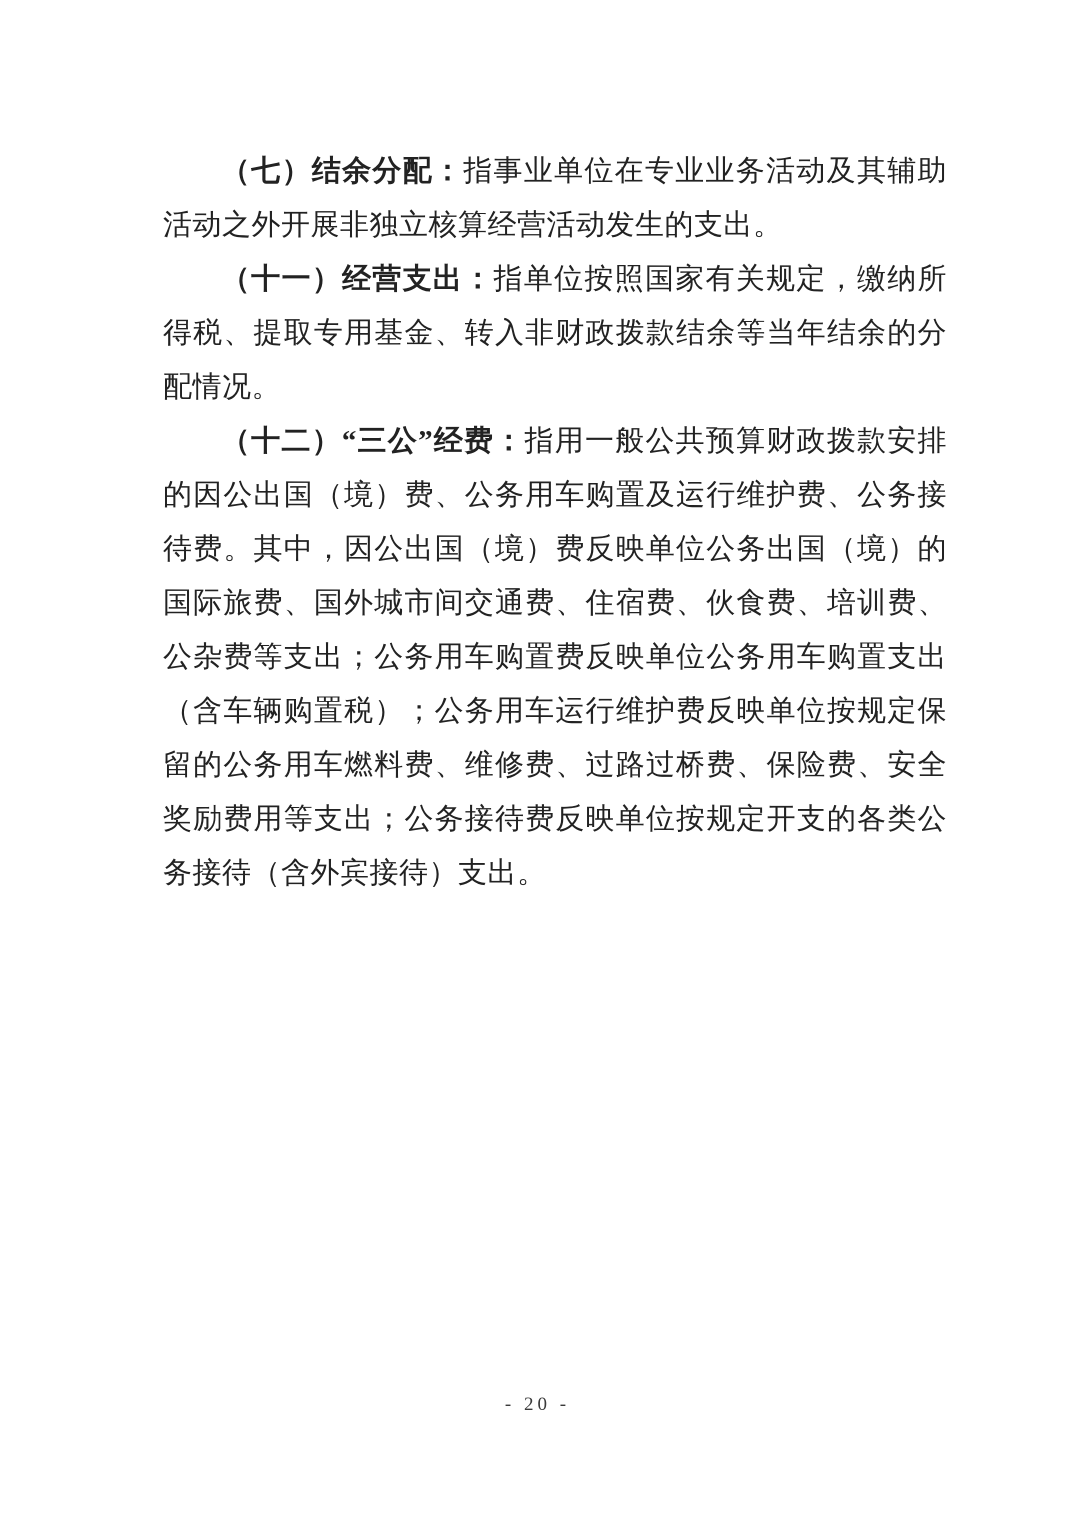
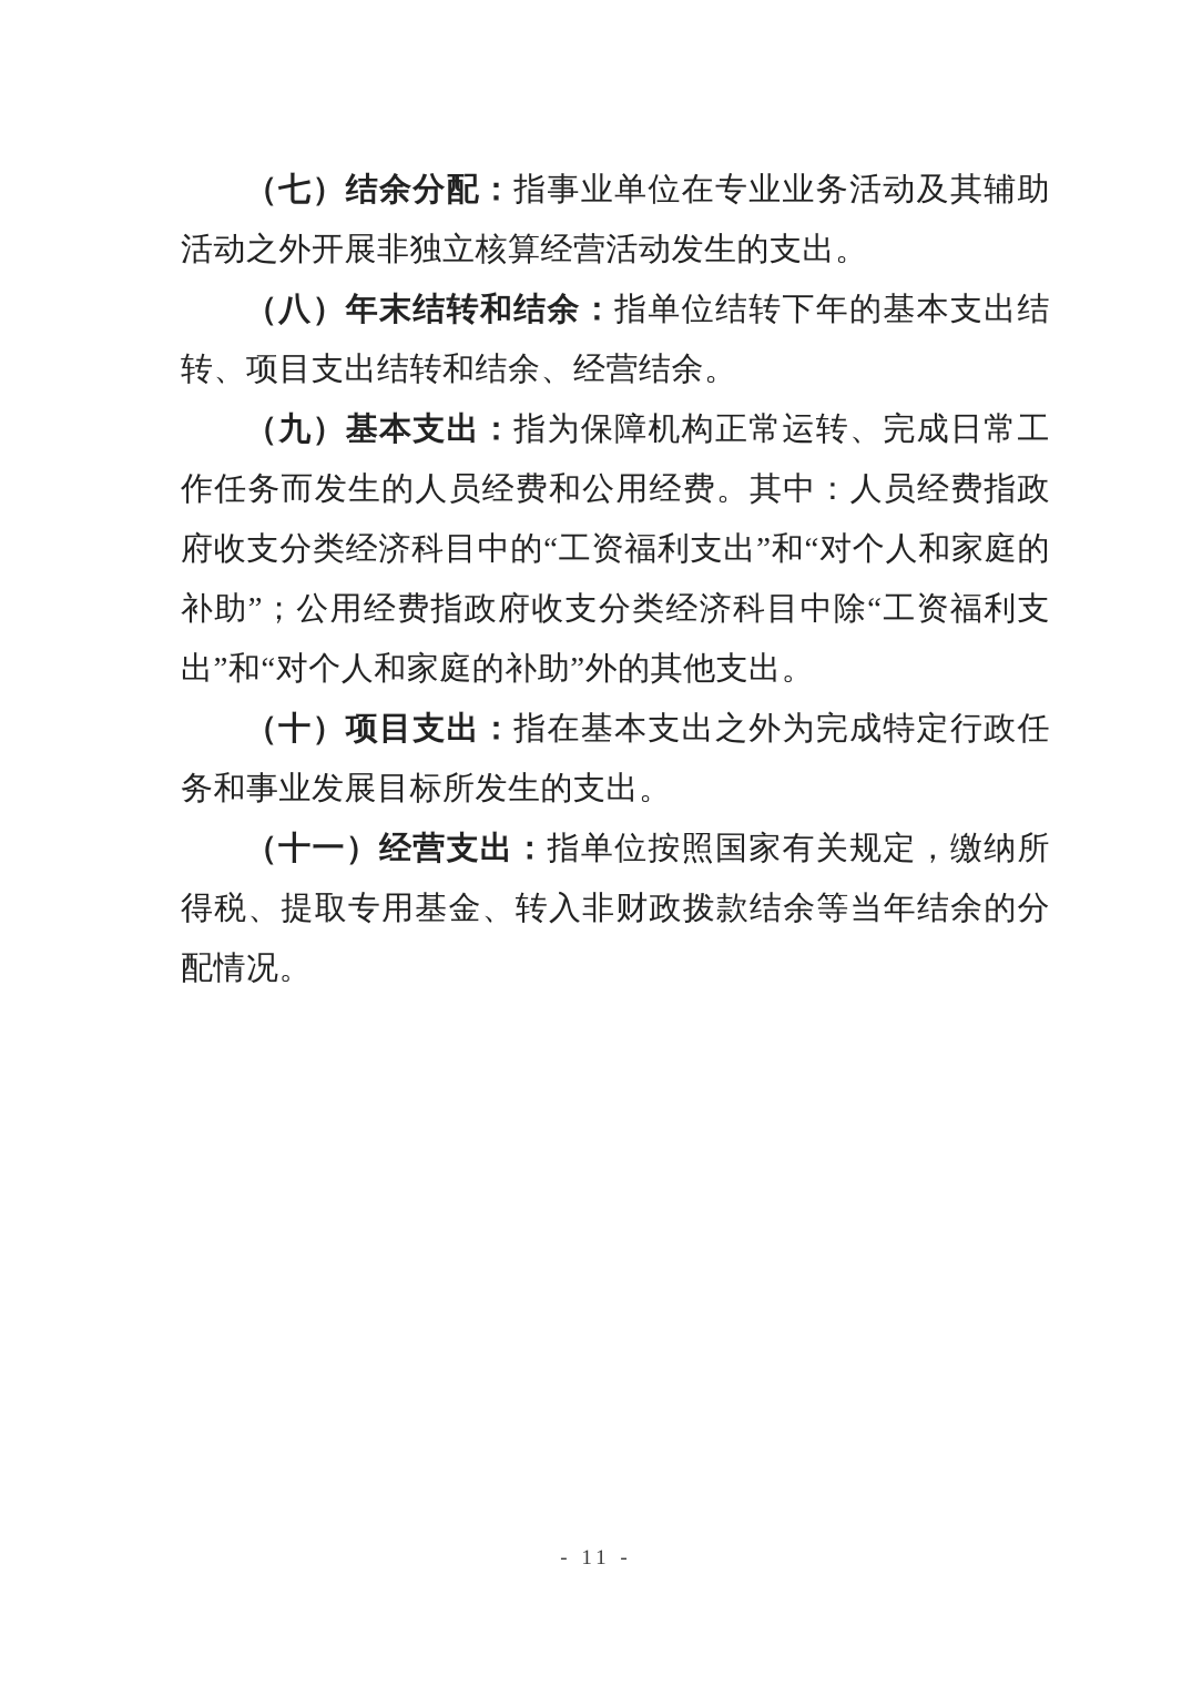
  （七）结余分配：指事业单位在专业业务活动及其辅助活动之外开展非独立核算经营活动发生的支出。
+ （八）年末结转和结余：指单位结转下年的基本支出结转、项目支出结转和结余、经营结余。
+ （九）基本支出：指为保障机构正常运转、完成日常工作任务而发生的人员经费和公用经费。其中：人员经费指政府收支分类经济科目中的“工资福利支出”和“对个人和家庭的补助”；公用经费指政府收支分类经济科目中除“工资福利支出”和“对个人和家庭的补助”外的其他支出。
+ （十）项目支出：指在基本支出之外为完成特定行政任务和事业发展目标所发生的支出。
  （十一）经营支出：指单位按照国家有关规定，缴纳所得税、提取专用基金、转入非财政拨款结余等当年结余的分配情况。
- （十二）“三公”经费：指用一般公共预算财政拨款安排的因公出国（境）费、公务用车购置及运行维护费、公务接待费。其中，因公出国（境）费反映单位公务出国（境）的国际旅费、国外城市间交通费、住宿费、伙食费、培训费、公杂费等支出；公务用车购置费反映单位公务用车购置支出（含车辆购置税）；公务用车运行维护费反映单位按规定保留的公务用车燃料费、维修费、过路过桥费、保险费、安全奖励费用等支出；公务接待费反映单位按规定开支的各类公务接待（含外宾接待）支出。
- - 20 -
+ - 11 -
